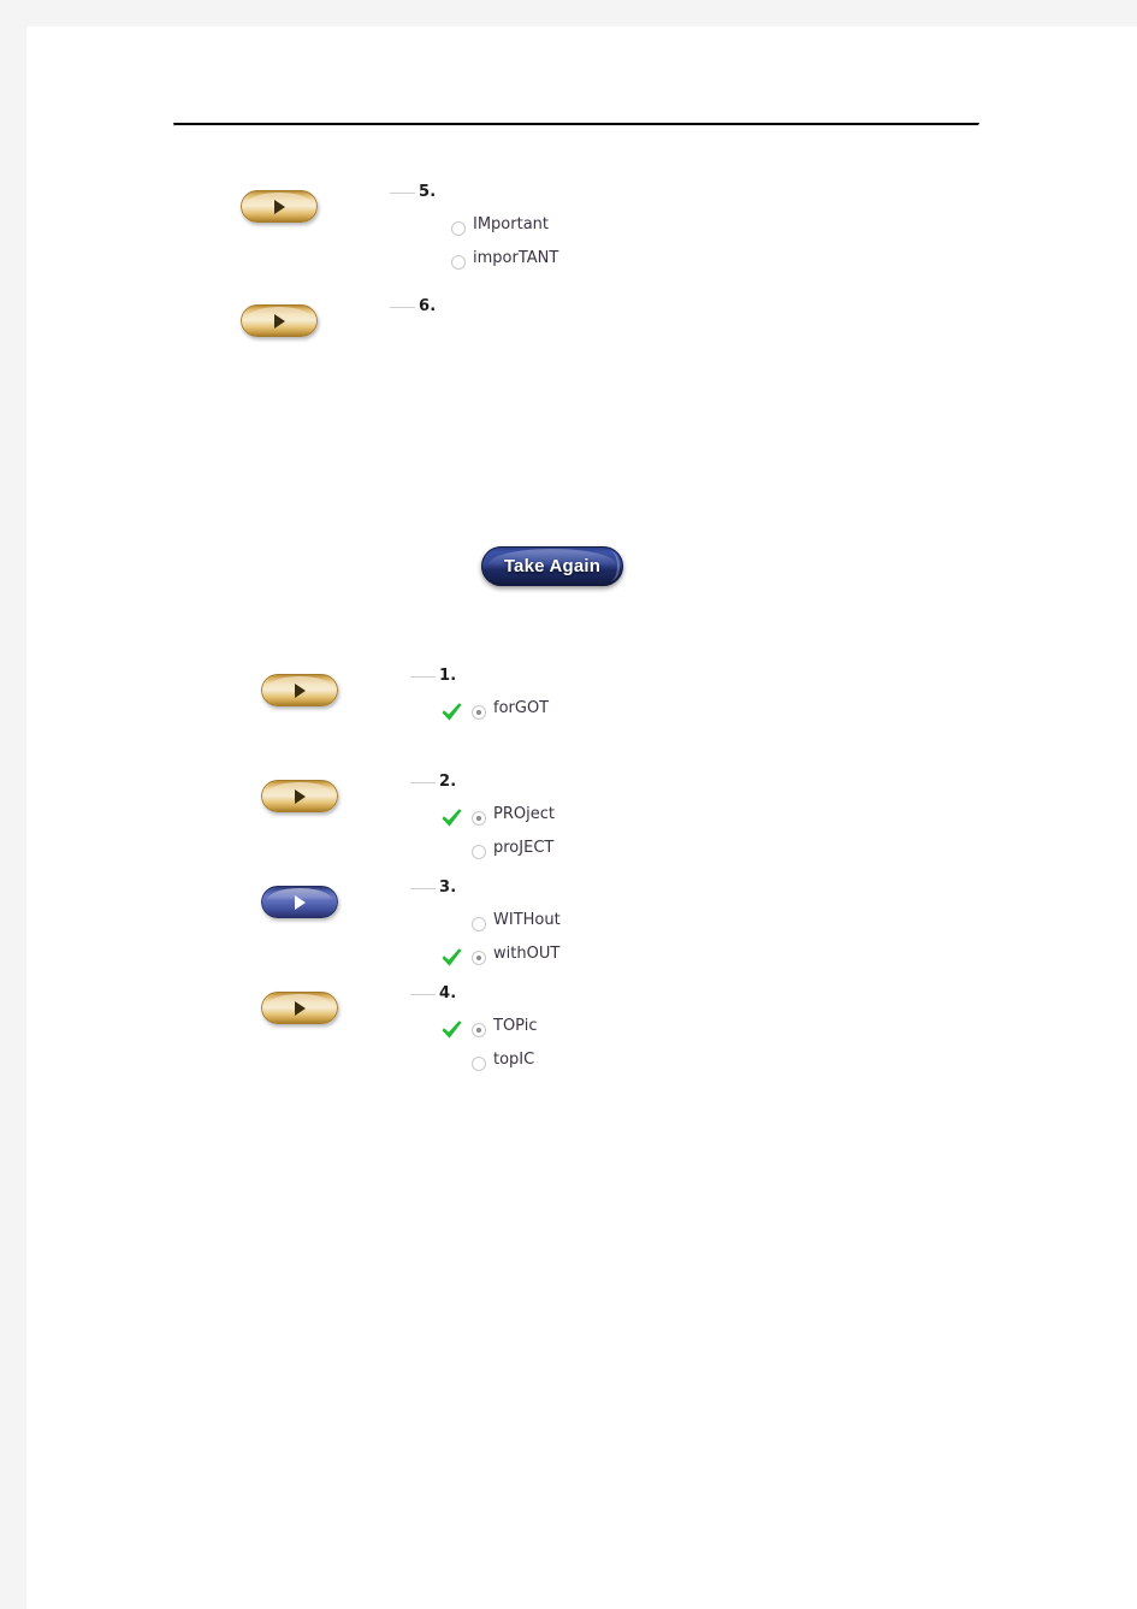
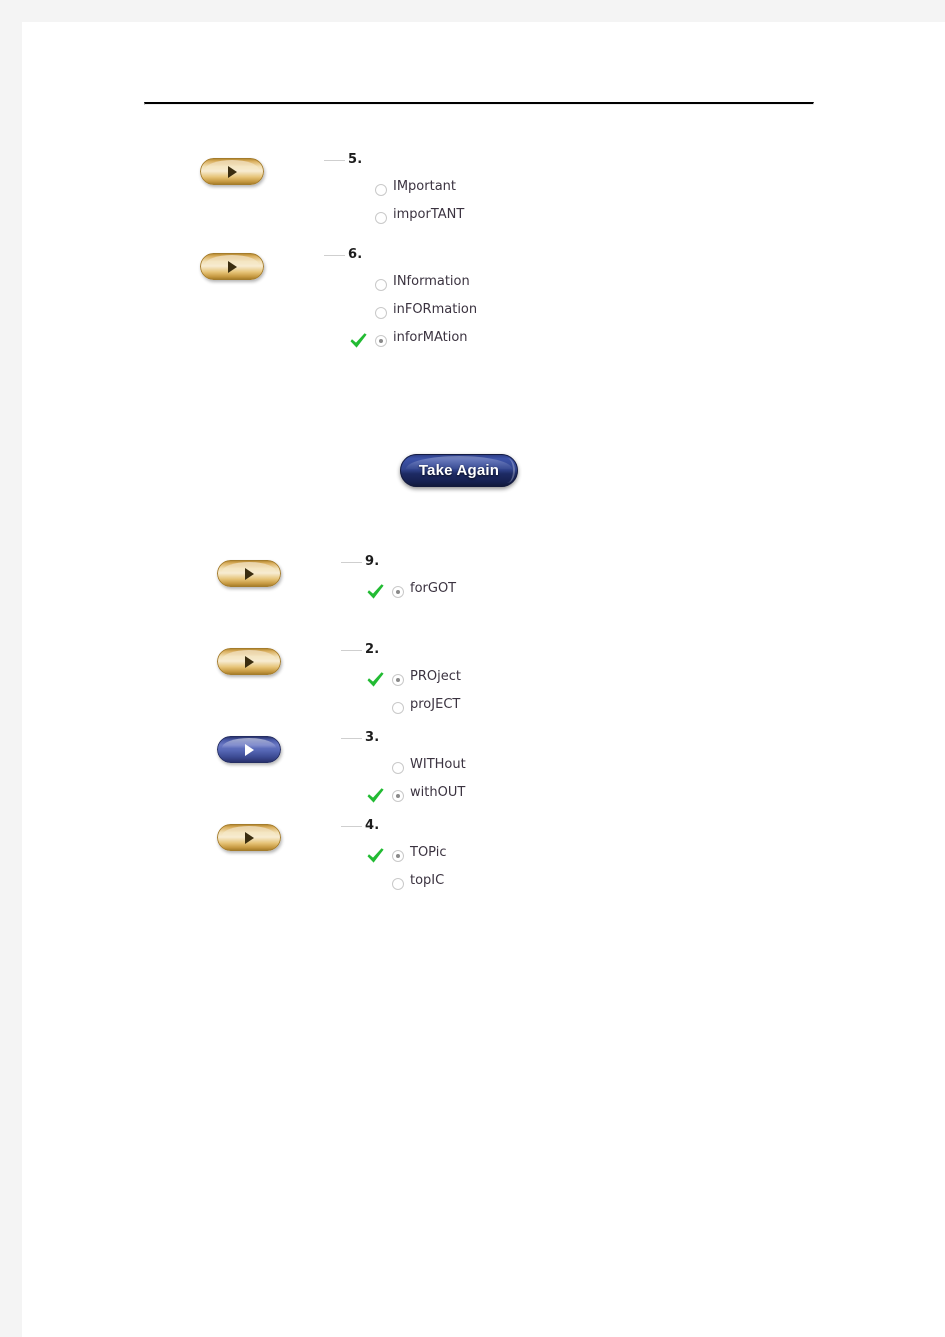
  5.
  IMportant
  imporTANT
  6.
+ INformation
+ inFORmation
+ inforMAtion
  Take Again
- 1.
+ 9.
  forGOT
  2.
  PROject
  proJECT
  3.
  WITHout
  withOUT
  4.
  TOPic
  topIC
